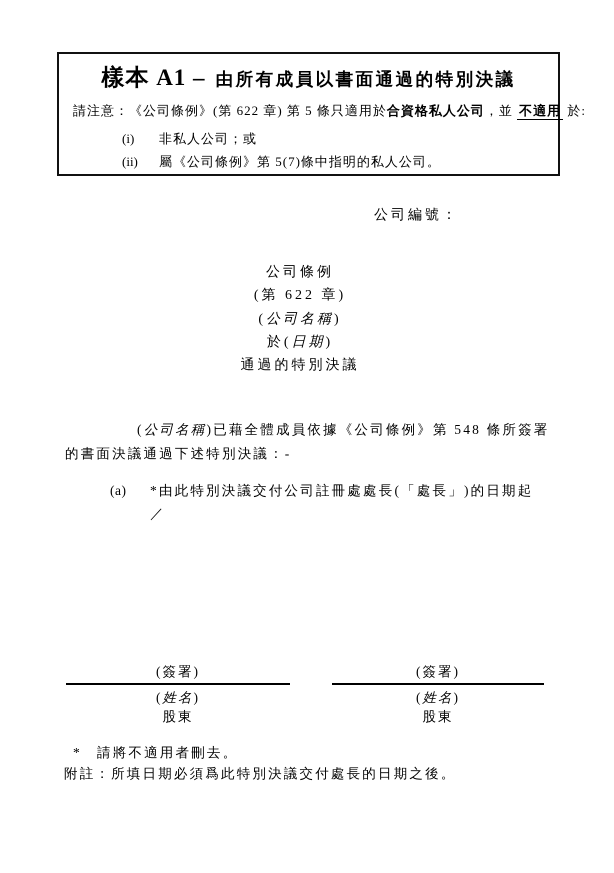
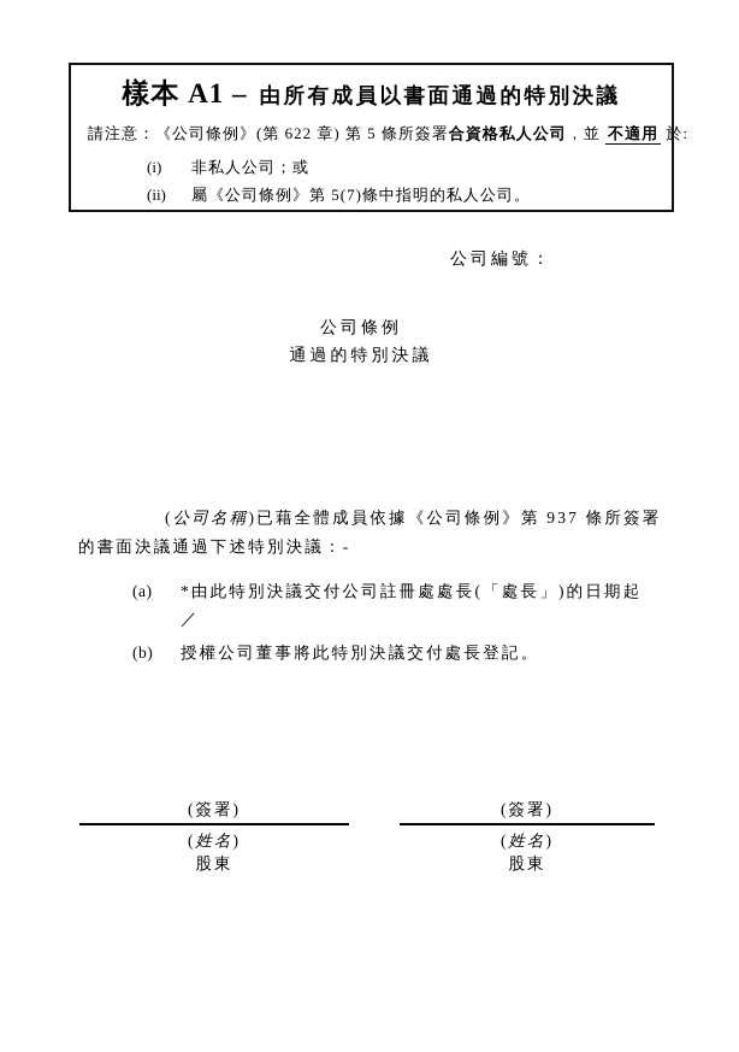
  樣本 A1 – 由所有成員以書面通過的特別決議
- 請注意：《公司條例》(第 622 章) 第 5 條只適用於合資格私人公司，並 不適用 於:
+ 請注意：《公司條例》(第 622 章) 第 5 條所簽署合資格私人公司，並 不適用 於:
  (i)
  非私人公司；或
  (ii)
  屬《公司條例》第 5(7)條中指明的私人公司。
  公司編號：
  公司條例
- (第 622 章)
- (公司名稱)
- 於(日期)
  通過的特別決議
- (公司名稱)已藉全體成員依據《公司條例》第 548 條所簽署
+ (公司名稱)已藉全體成員依據《公司條例》第 937 條所簽署
  的書面決議通過下述特別決議：-
  (a)
  *由此特別決議交付公司註冊處處長(「處長」)的日期起／
+ (b)
+ 授權公司董事將此特別決議交付處長登記。
  (簽署)
  (姓名)
  股東
  (簽署)
  (姓名)
  股東
- *
- 請將不適用者刪去。
- 附註：所填日期必須爲此特別決議交付處長的日期之後。
